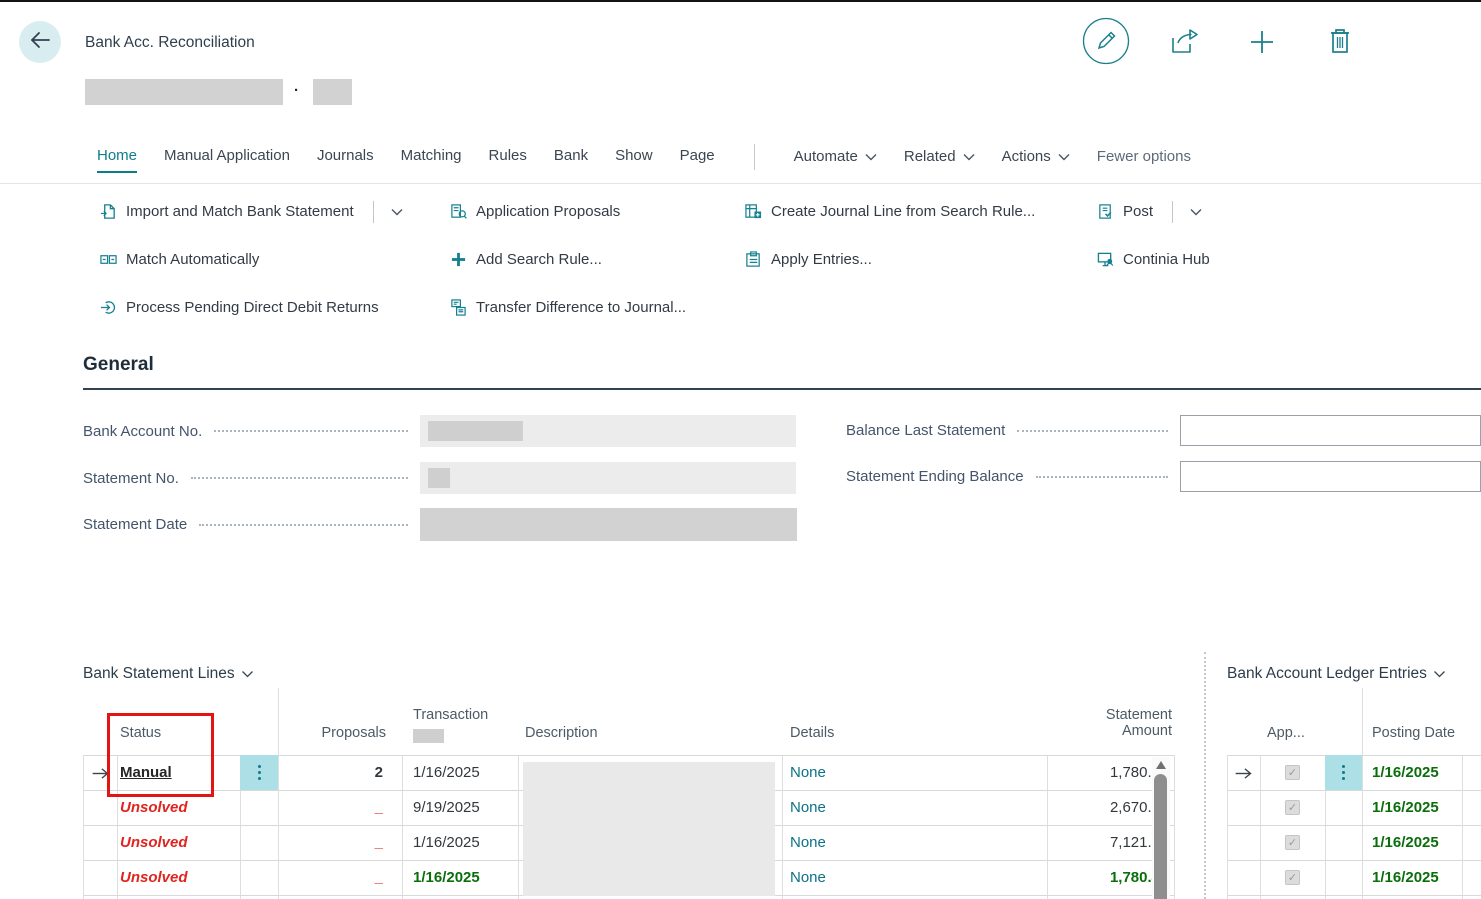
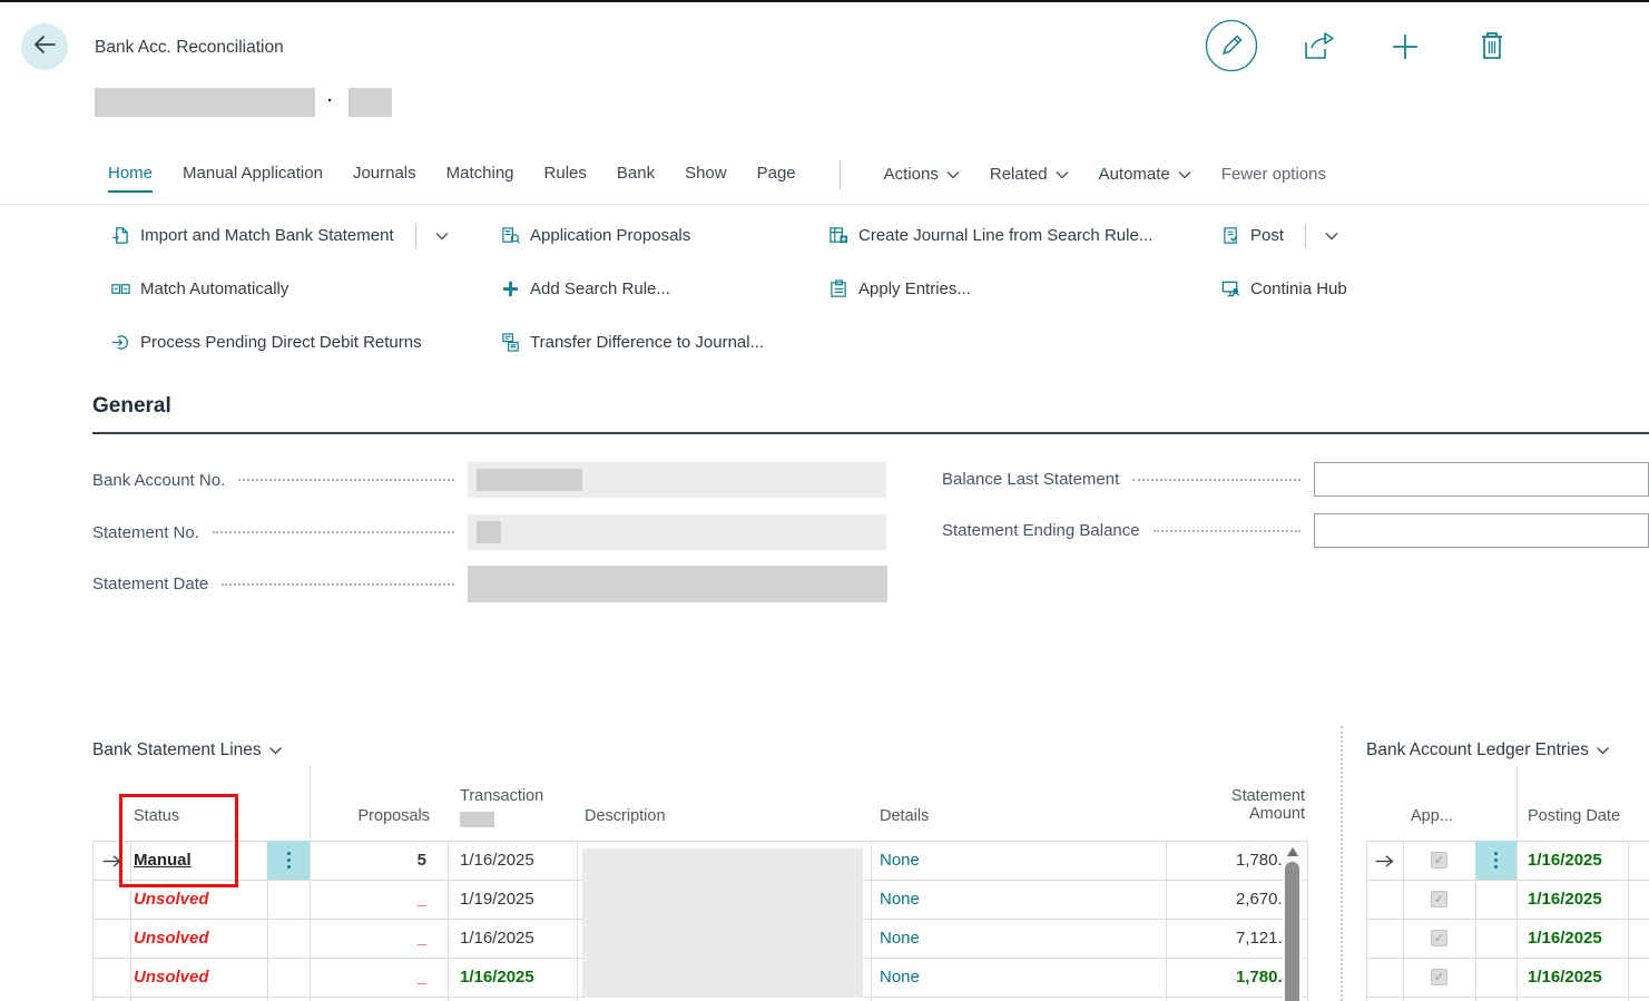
  Bank Acc. Reconciliation
  ·
  Home
  Manual Application
  Journals
  Matching
  Rules
  Bank
  Show
  Page
- Automate
+ Actions
  Related
- Actions
+ Automate
  Fewer options
  Import and Match Bank Statement
  Match Automatically
  Process Pending Direct Debit Returns
  Application Proposals
  Add Search Rule...
  Transfer Difference to Journal...
  Create Journal Line from Search Rule...
  Apply Entries...
  Post
  Continia Hub
  General
  Bank Account No.
  Statement No.
  Statement Date
  Balance Last Statement
  Statement Ending Balance
  Bank Statement Lines
  Bank Account Ledger Entries
  Status
  Proposals
  Transaction
  Description
  Details
  Statement
  Amount
  Manual
- 2
+ 5
  1/16/2025
  None
  1,780.
  Unsolved
  _
- 9/19/2025
+ 1/19/2025
  None
  2,670.
  Unsolved
  _
  1/16/2025
  None
  7,121.
  Unsolved
  _
  1/16/2025
  None
  1,780.
  App...
  Posting Date
  ✓
  1/16/2025
  ✓
  1/16/2025
  ✓
  1/16/2025
  ✓
  1/16/2025
